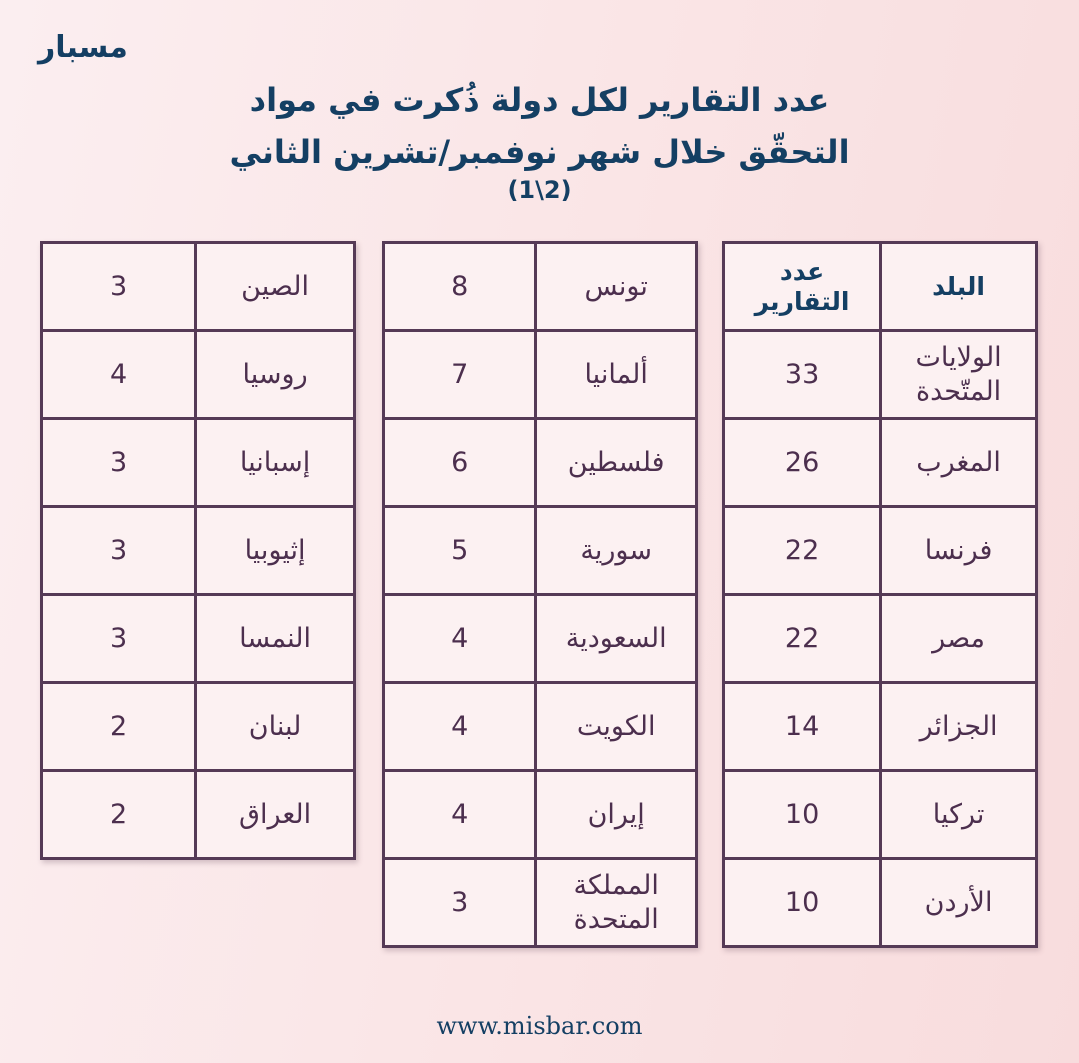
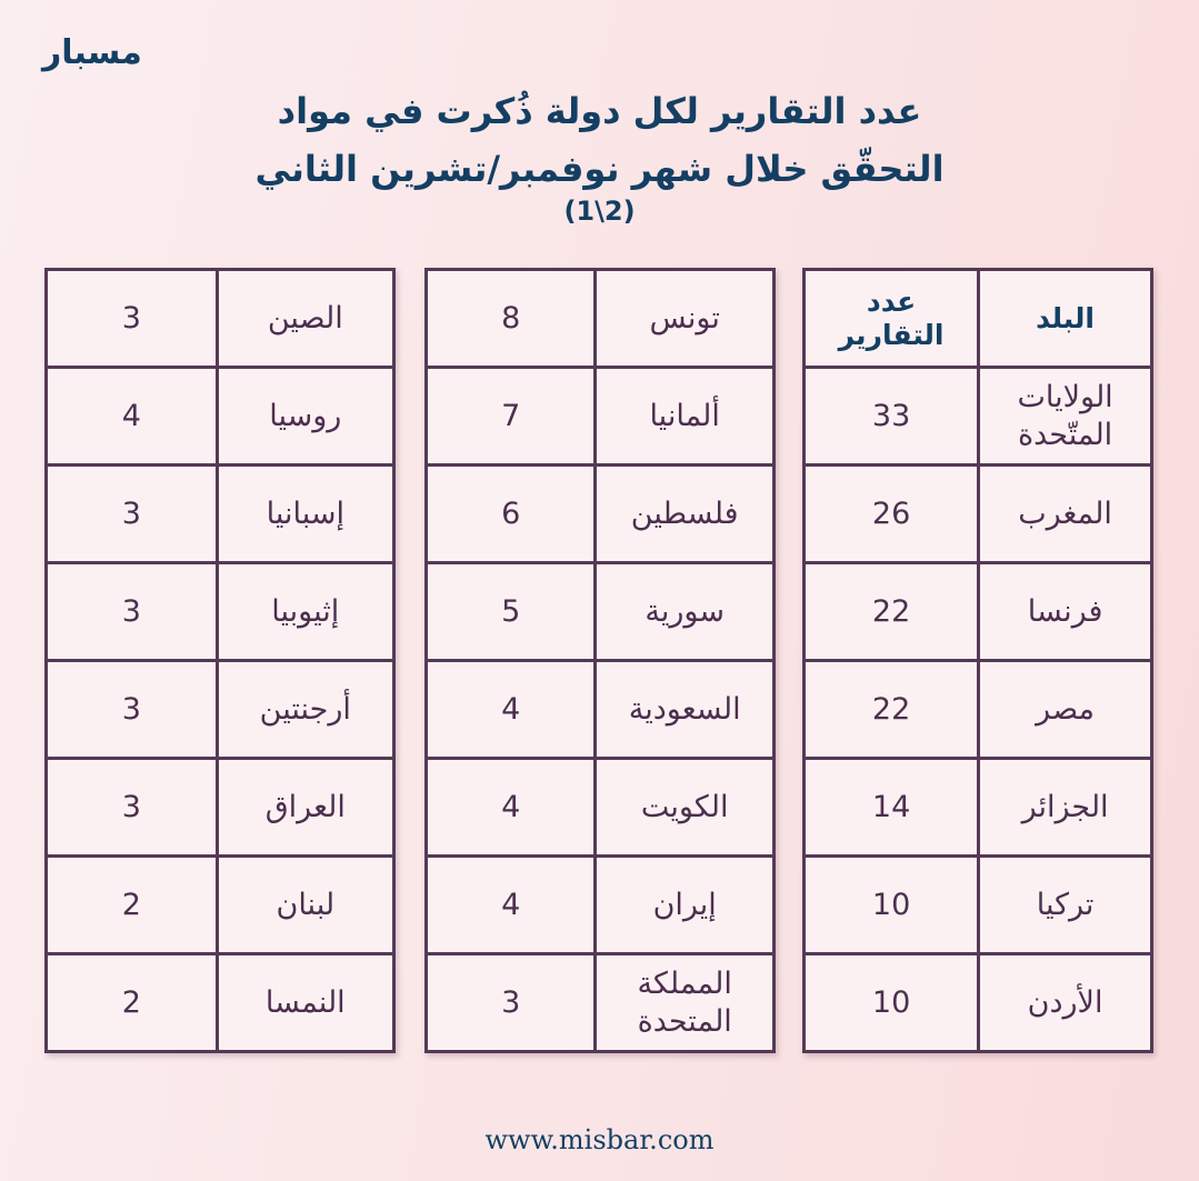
  مسبار
  عدد التقارير لكل دولة ذُكرت في مواد
  التحقّق خلال شهر نوفمبر/تشرين الثاني
  (1\2)
  البلد	عدد التقارير
  الولايات المتّحدة	33
  المغرب	26
  فرنسا	22
  مصر	22
  الجزائر	14
  تركيا	10
  الأردن	10
  تونس	8
  ألمانيا	7
  فلسطين	6
  سورية	5
  السعودية	4
  الكويت	4
  إيران	4
  المملكة المتحدة	3
  الصين	3
  روسيا	4
  إسبانيا	3
  إثيوبيا	3
+ أرجنتين	3
- النمسا	3
+ العراق	3
  لبنان	2
- العراق	2
+ النمسا	2
  www.misbar.com
